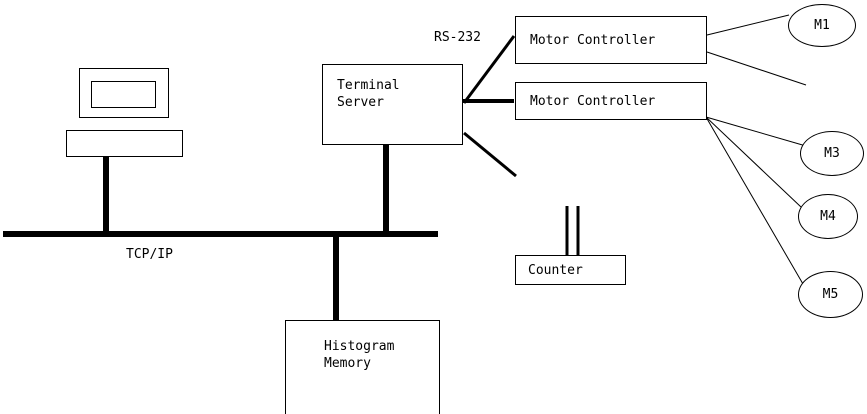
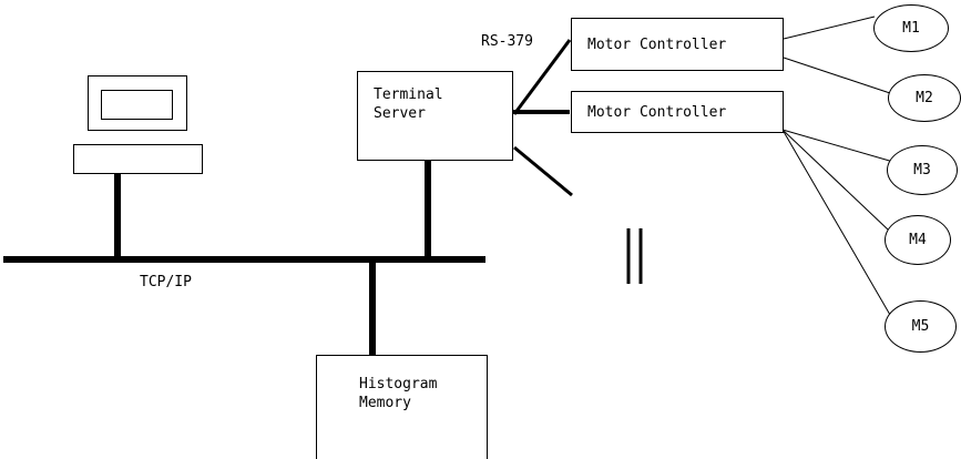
  Terminal
  Server
- RS-232
+ RS-379
  TCP/IP
  Motor Controller
  Motor Controller
- Counter
  Histogram
  Memory
  M1
+ M2
  M3
  M4
  M5
